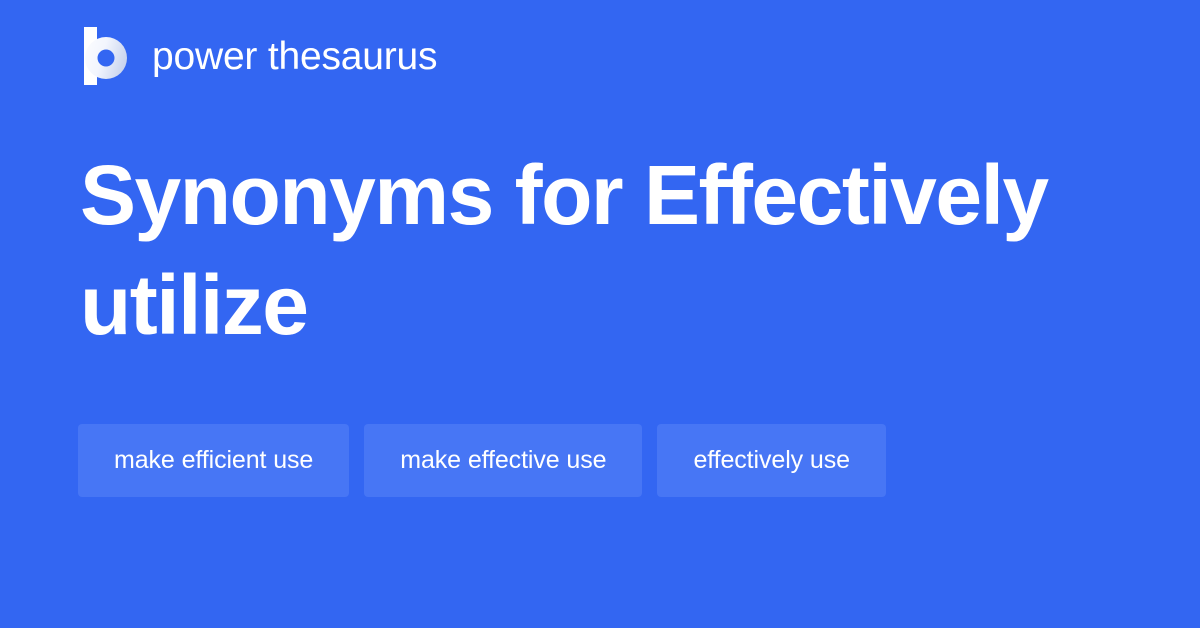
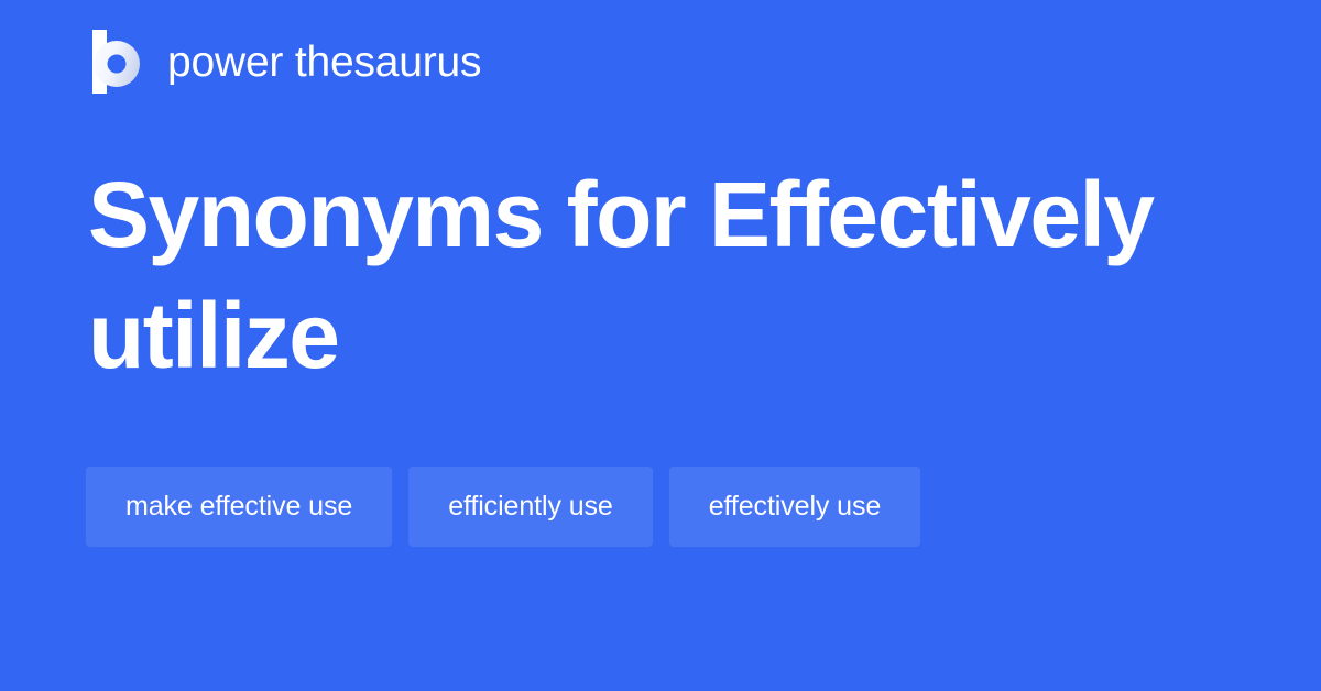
  power thesaurus
  Synonyms for Effectively utilize
- make efficient use
  make effective use
+ efficiently use
  effectively use
